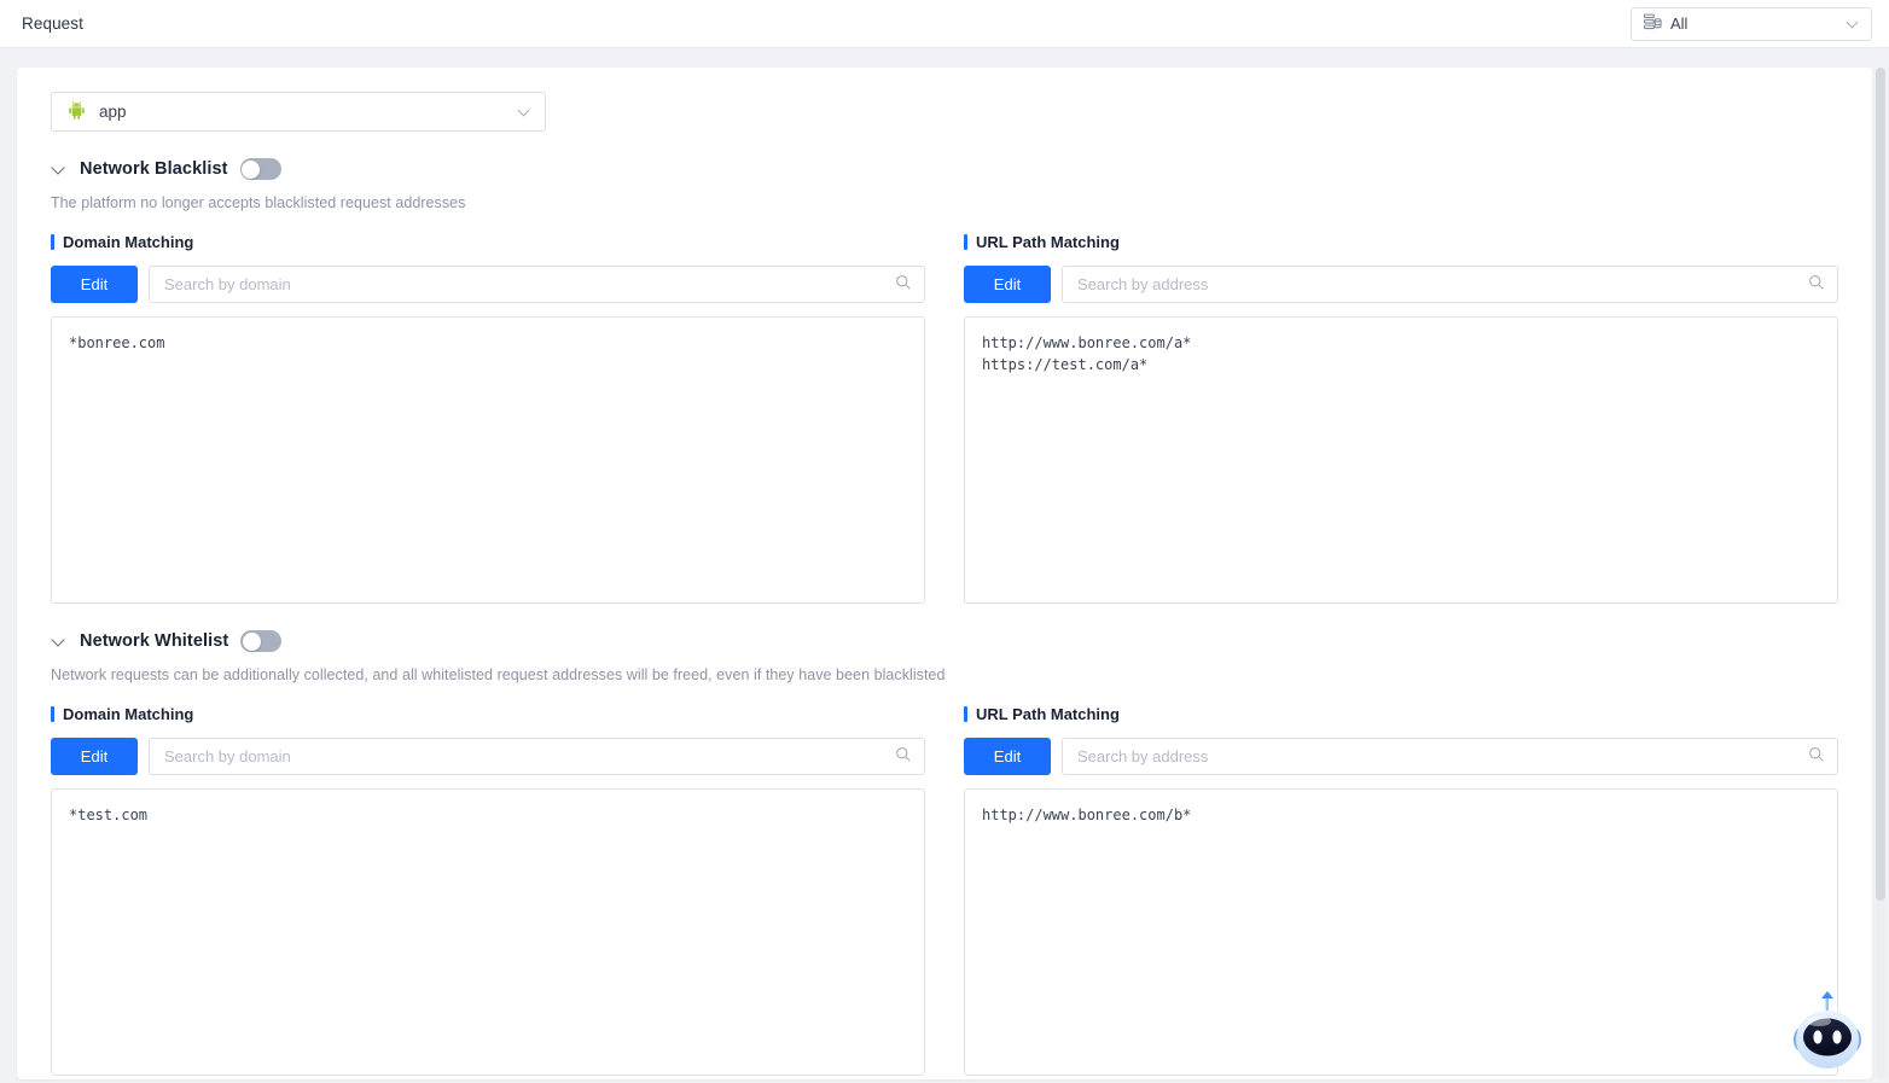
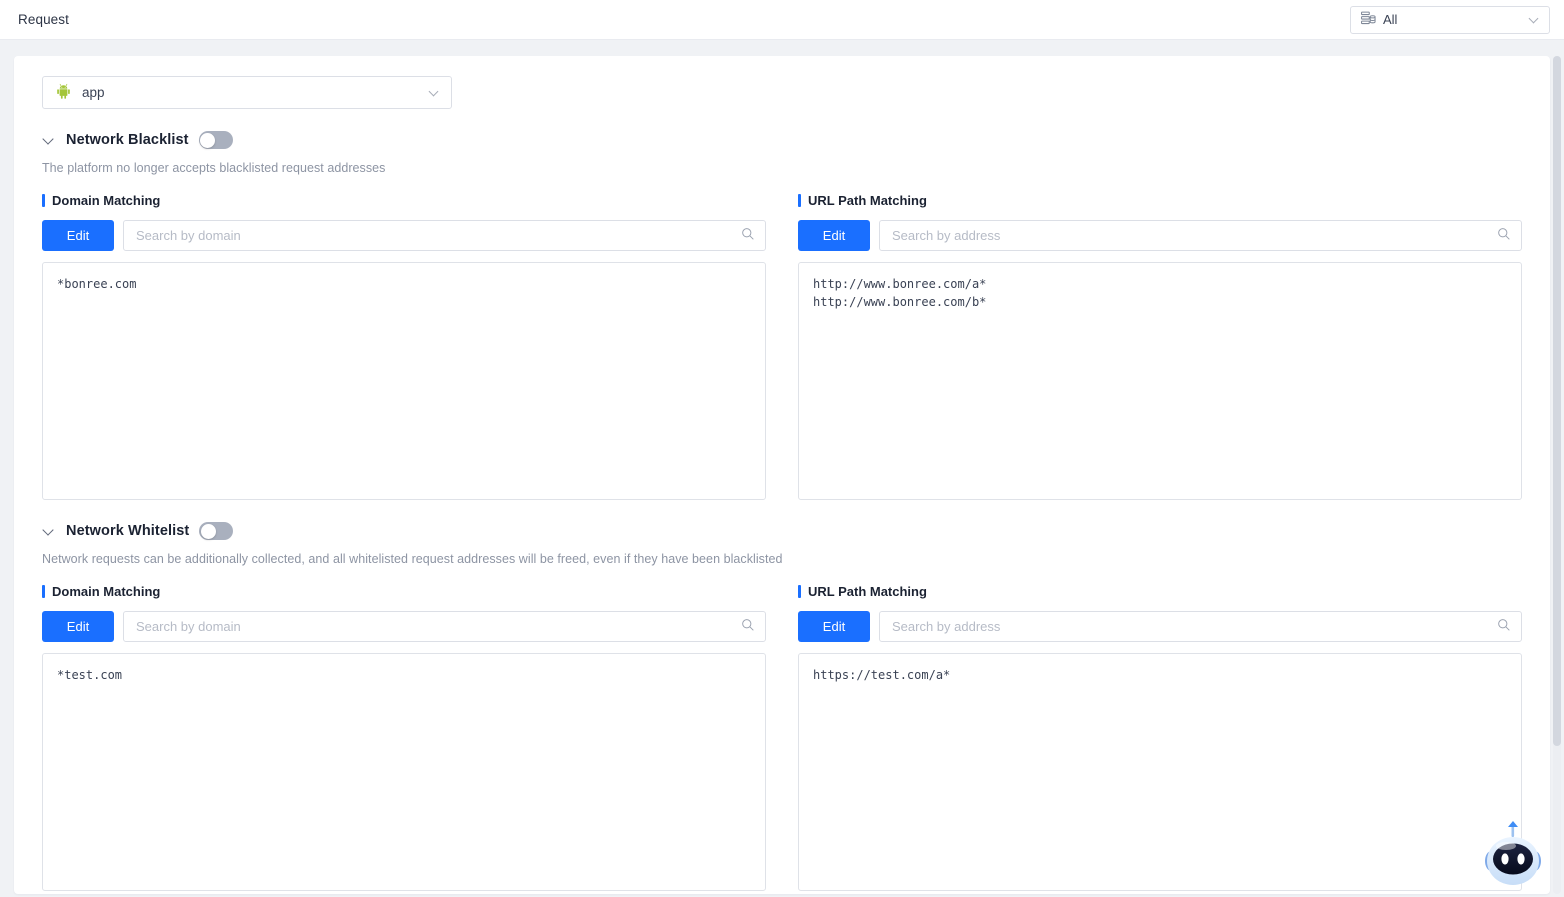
  Request
  All
  app
  Network Blacklist
  The platform no longer accepts blacklisted request addresses
  Domain Matching
  Edit
  Search by domain
  *bonree.com
  URL Path Matching
  Edit
  Search by address
  http://www.bonree.com/a*
- https://test.com/a*
+ http://www.bonree.com/b*
  Network Whitelist
  Network requests can be additionally collected, and all whitelisted request addresses will be freed, even if they have been blacklisted
  Domain Matching
  Edit
  Search by domain
  *test.com
  URL Path Matching
  Edit
  Search by address
- http://www.bonree.com/b*
+ https://test.com/a*
